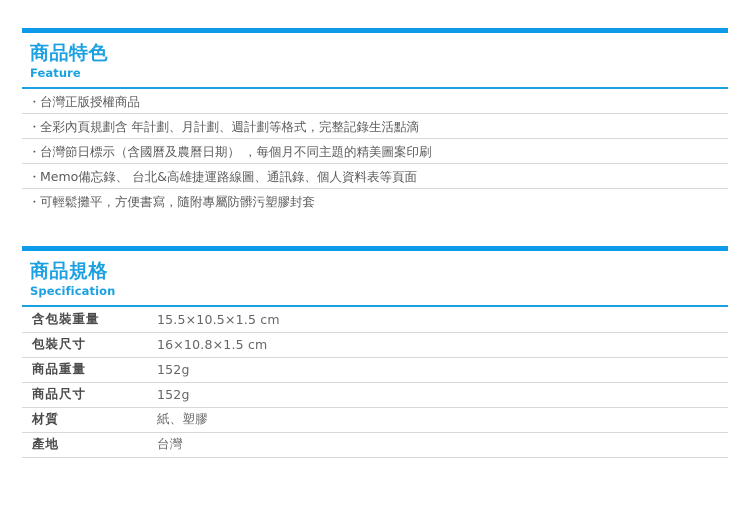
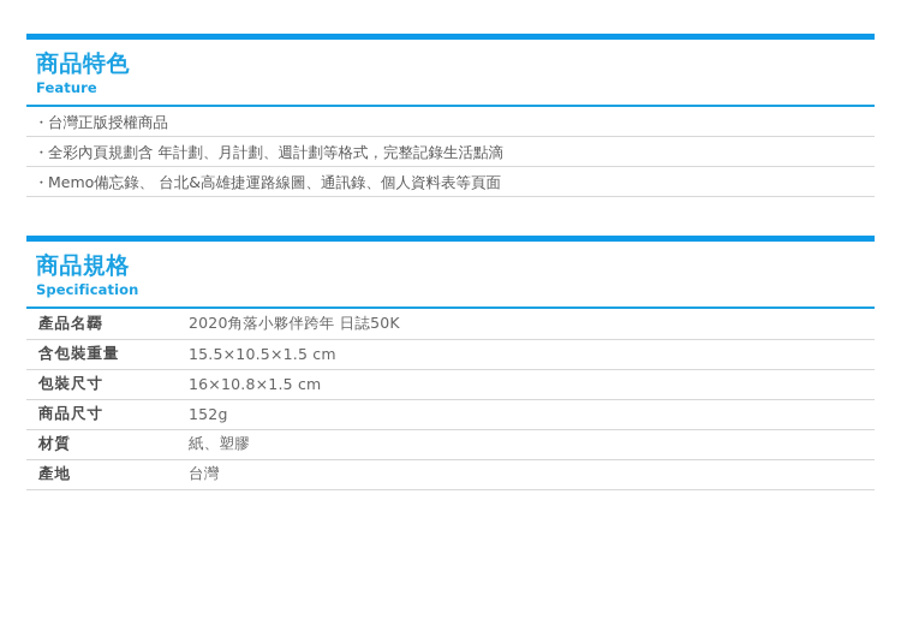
  商品特色
  Feature
  ・台灣正版授權商品
  ・全彩內頁規劃含 年計劃、月計劃、週計劃等格式，完整記錄生活點滴
- ・台灣節日標示（含國曆及農曆日期） ，每個月不同主題的精美圖案印刷
  ・Memo備忘錄、 台北&高雄捷運路線圖、通訊錄、個人資料表等頁面
- ・可輕鬆攤平，方便書寫，隨附專屬防髒污塑膠封套
  商品規格
  Specification
+ 產品名覉	2020角落小夥伴跨年 日誌50K
  含包裝重量	15.5×10.5×1.5 cm
  包裝尺寸	16×10.8×1.5 cm
- 商品重量	152g
  商品尺寸	152g
  材質	紙、塑膠
  產地	台灣
